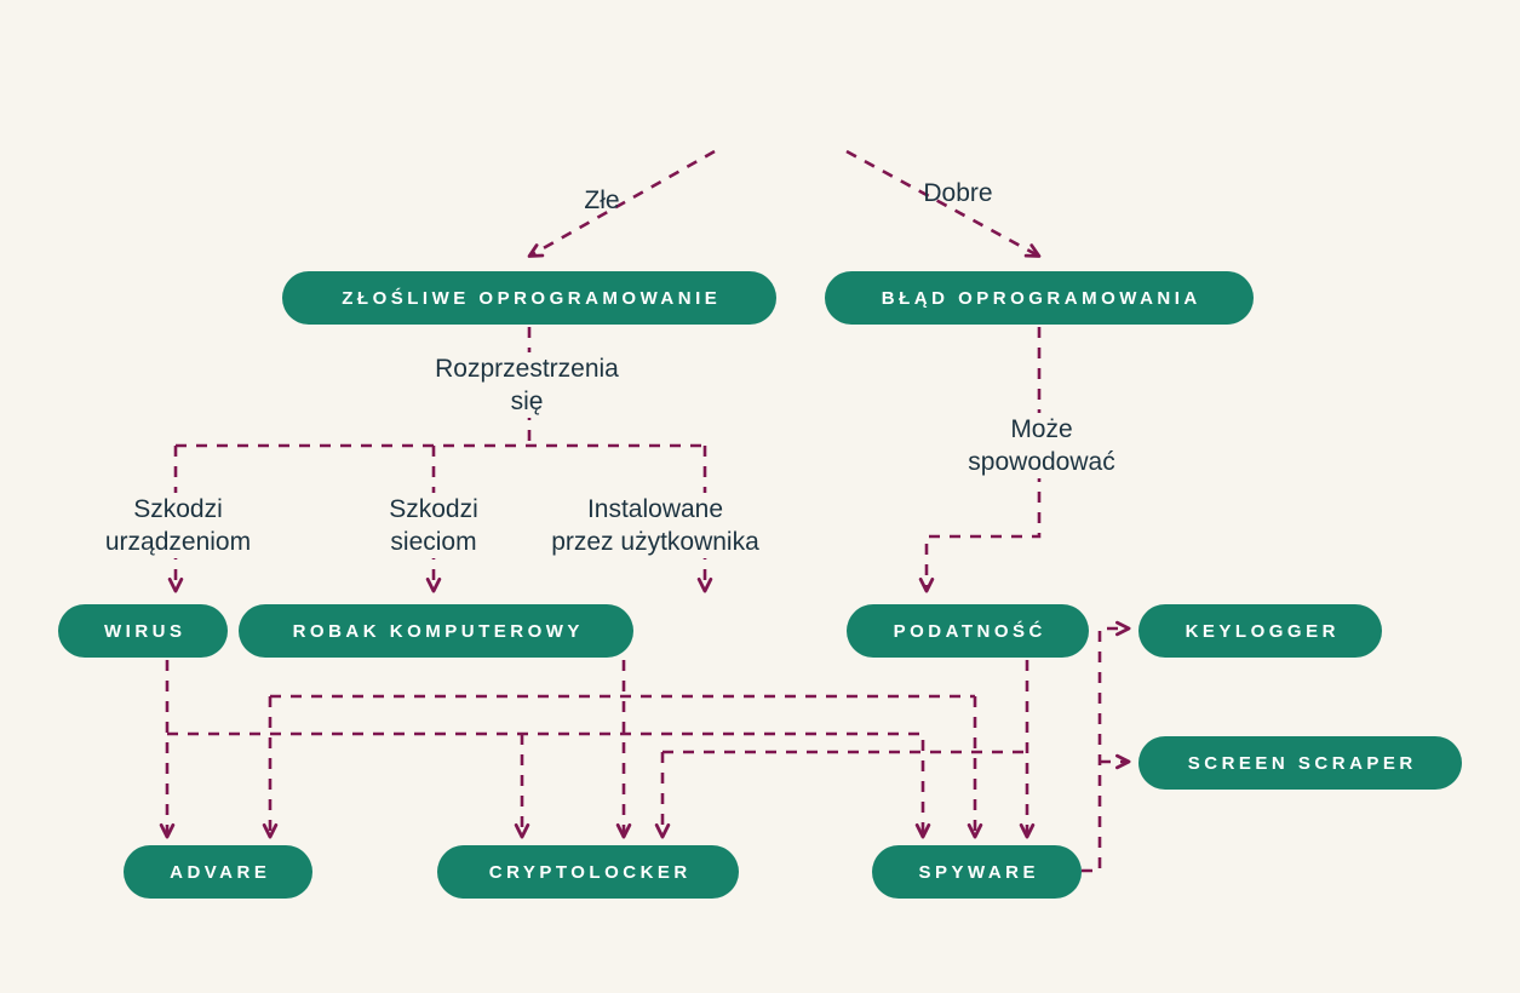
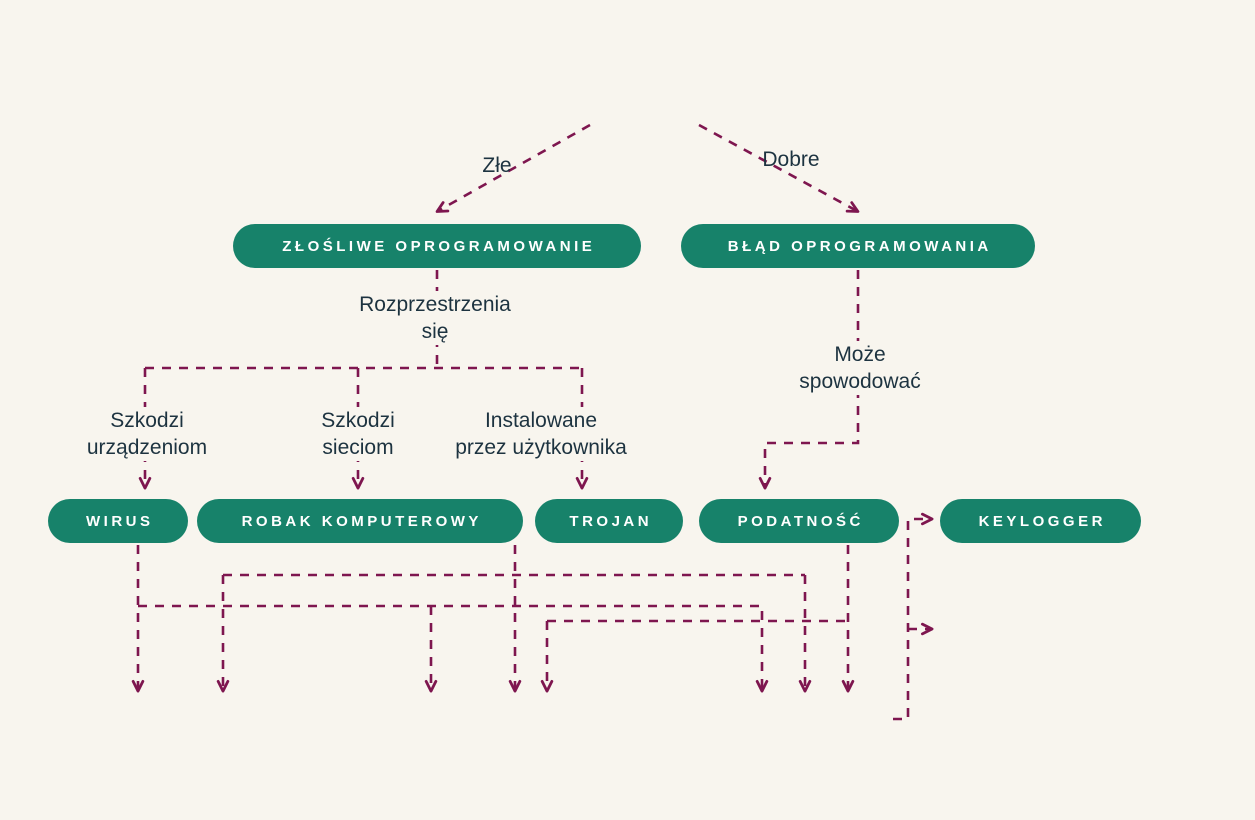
  ZŁOŚLIWE OPROGRAMOWANIE
  BŁĄD OPROGRAMOWANIA
  WIRUS
  ROBAK KOMPUTEROWY
+ TROJAN
  PODATNOŚĆ
  KEYLOGGER
- SCREEN SCRAPER
- ADVARE
- CRYPTOLOCKER
- SPYWARE
  Złe
  Dobre
  Rozprzestrzenia
  się
  Może
  spowodować
  Szkodzi
  urządzeniom
  Szkodzi
  sieciom
  Instalowane
  przez użytkownika
